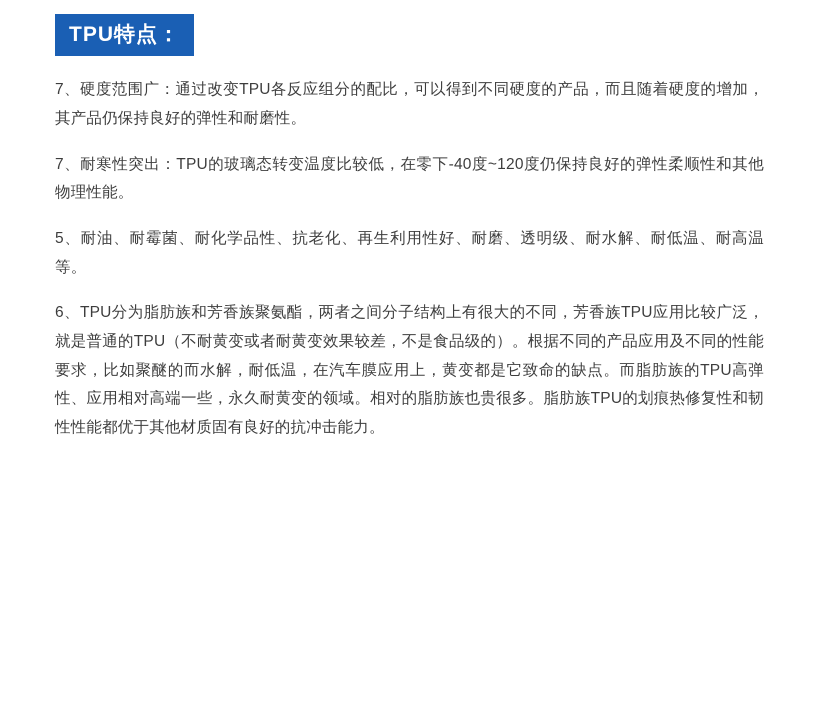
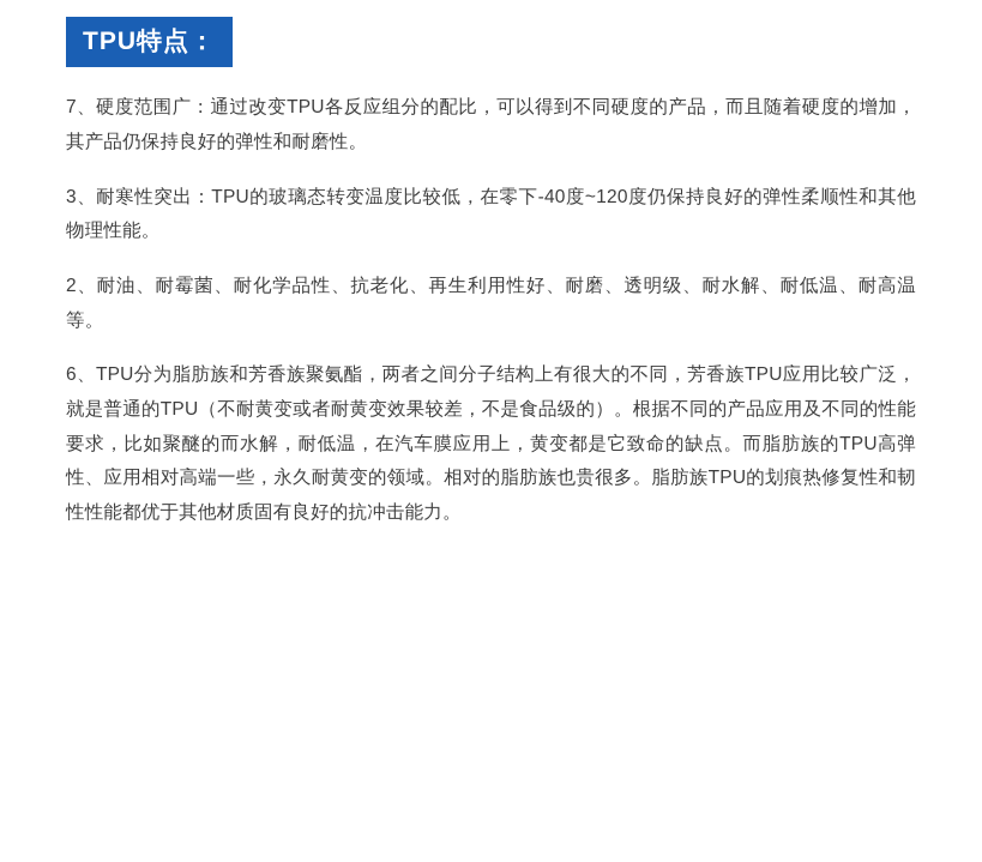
  TPU特点：
  7、硬度范围广：通过改变TPU各反应组分的配比，可以得到不同硬度的产品，而且随着硬度的增加，其产品仍保持良好的弹性和耐磨性。
- 7、耐寒性突出：TPU的玻璃态转变温度比较低，在零下-40度~120度仍保持良好的弹性柔顺性和其他物理性能。
+ 3、耐寒性突出：TPU的玻璃态转变温度比较低，在零下-40度~120度仍保持良好的弹性柔顺性和其他物理性能。
- 5、耐油、耐霉菌、耐化学品性、抗老化、再生利用性好、耐磨、透明级、耐水解、耐低温、耐高温等。
+ 2、耐油、耐霉菌、耐化学品性、抗老化、再生利用性好、耐磨、透明级、耐水解、耐低温、耐高温等。
  6、TPU分为脂肪族和芳香族聚氨酯，两者之间分子结构上有很大的不同，芳香族TPU应用比较广泛，就是普通的TPU（不耐黄变或者耐黄变效果较差，不是食品级的）。根据不同的产品应用及不同的性能要求，比如聚醚的而水解，耐低温，在汽车膜应用上，黄变都是它致命的缺点。而脂肪族的TPU高弹性、应用相对高端一些，永久耐黄变的领域。相对的脂肪族也贵很多。脂肪族TPU的划痕热修复性和韧性性能都优于其他材质固有良好的抗冲击能力。
